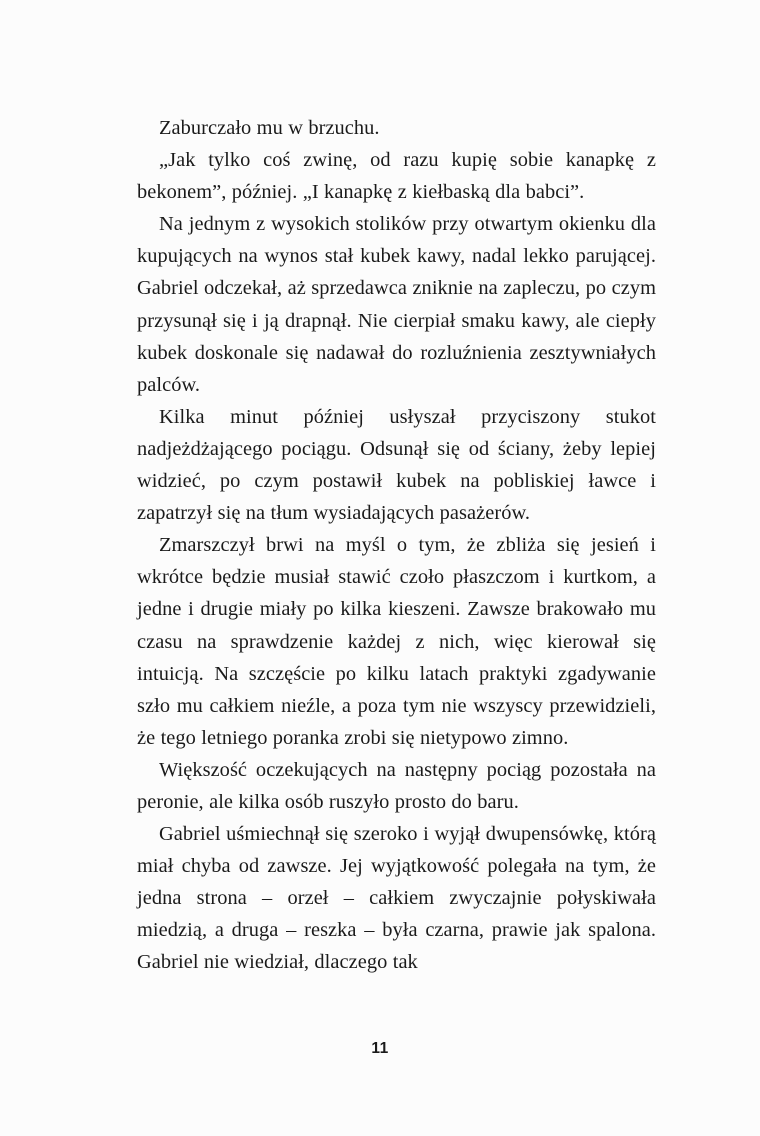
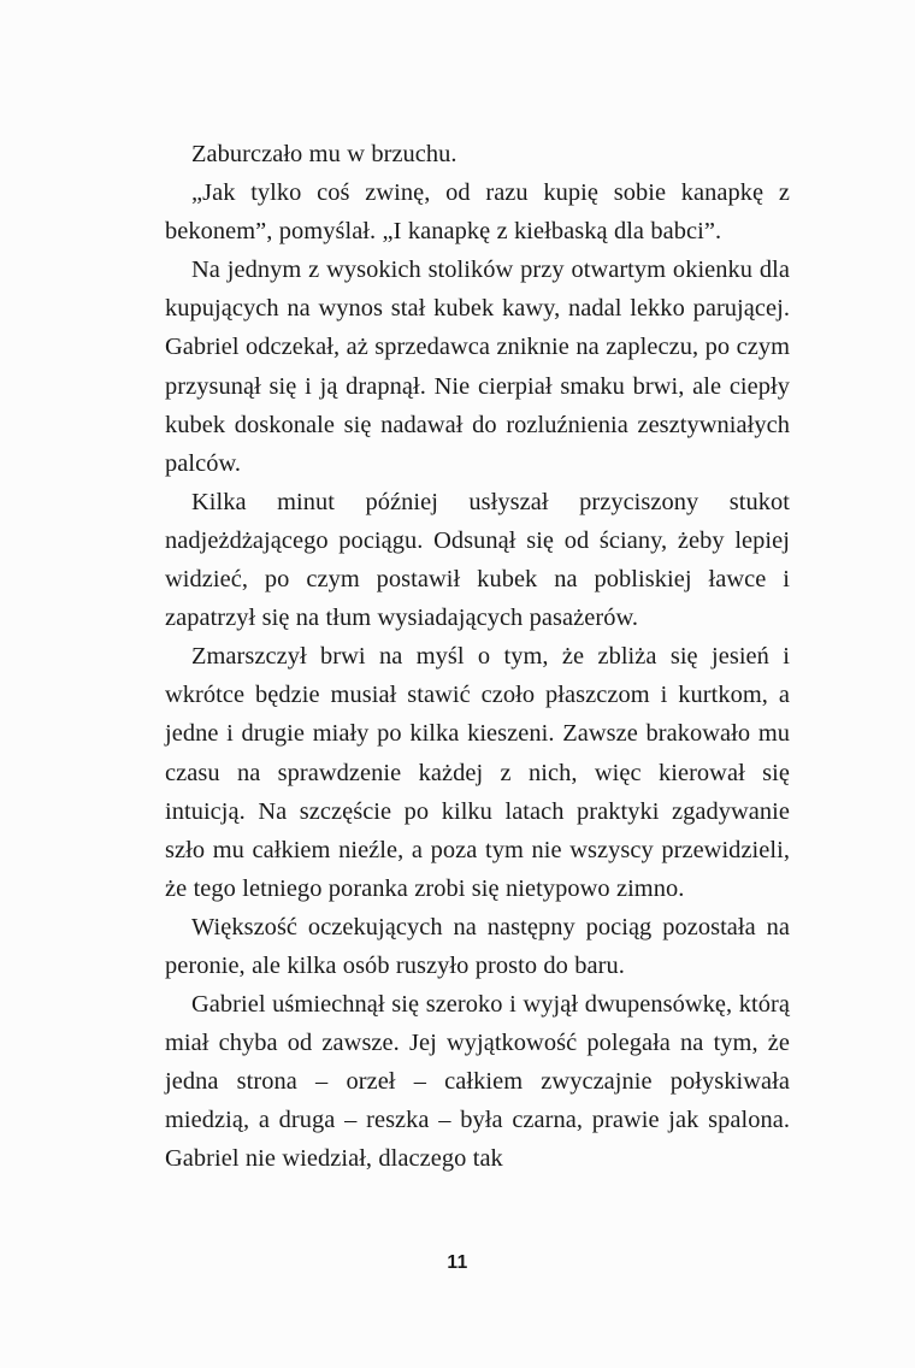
  Zaburczało mu w brzuchu.
- „Jak tylko coś zwinę, od razu kupię sobie kanapkę z bekonem”, później. „I kanapkę z kiełbaską dla babci”.
+ „Jak tylko coś zwinę, od razu kupię sobie kanapkę z bekonem”, pomyślał. „I kanapkę z kiełbaską dla babci”.
- Na jednym z wysokich stolików przy otwartym okienku dla kupujących na wynos stał kubek kawy, nadal lekko parującej. Gabriel odczekał, aż sprzedawca zniknie na zapleczu, po czym przysunął się i ją drapnął. Nie cierpiał smaku kawy, ale ciepły kubek doskonale się nadawał do rozluźnienia zesztywniałych palców.
+ Na jednym z wysokich stolików przy otwartym okienku dla kupujących na wynos stał kubek kawy, nadal lekko parującej. Gabriel odczekał, aż sprzedawca zniknie na zapleczu, po czym przysunął się i ją drapnął. Nie cierpiał smaku brwi, ale ciepły kubek doskonale się nadawał do rozluźnienia zesztywniałych palców.
  Kilka minut później usłyszał przyciszony stukot nadjeżdżającego pociągu. Odsunął się od ściany, żeby lepiej widzieć, po czym postawił kubek na pobliskiej ławce i zapatrzył się na tłum wysiadających pasażerów.
  Zmarszczył brwi na myśl o tym, że zbliża się jesień i wkrótce będzie musiał stawić czoło płaszczom i kurtkom, a jedne i drugie miały po kilka kieszeni. Zawsze brakowało mu czasu na sprawdzenie każdej z nich, więc kierował się intuicją. Na szczęście po kilku latach praktyki zgadywanie szło mu całkiem nieźle, a poza tym nie wszyscy przewidzieli, że tego letniego poranka zrobi się nietypowo zimno.
  Większość oczekujących na następny pociąg pozostała na peronie, ale kilka osób ruszyło prosto do baru.
  Gabriel uśmiechnął się szeroko i wyjął dwupensówkę, którą miał chyba od zawsze. Jej wyjątkowość polegała na tym, że jedna strona – orzeł – całkiem zwyczajnie połyskiwała miedzią, a druga – reszka – była czarna, prawie jak spalona. Gabriel nie wiedział, dlaczego tak
  11
